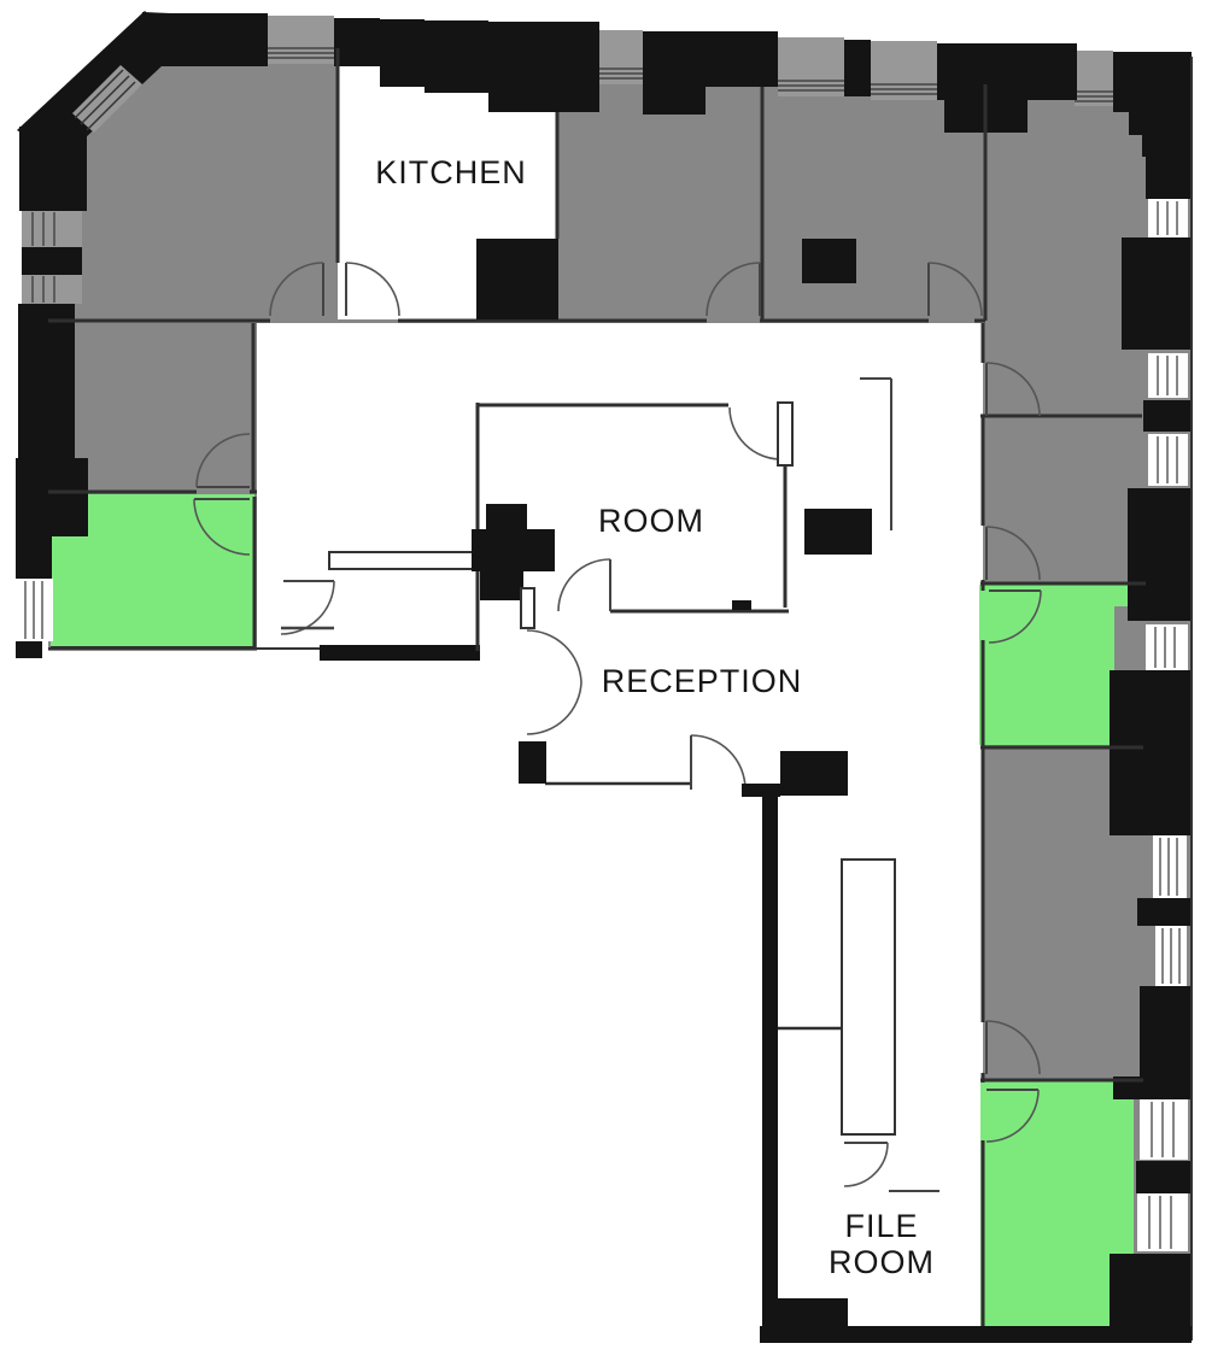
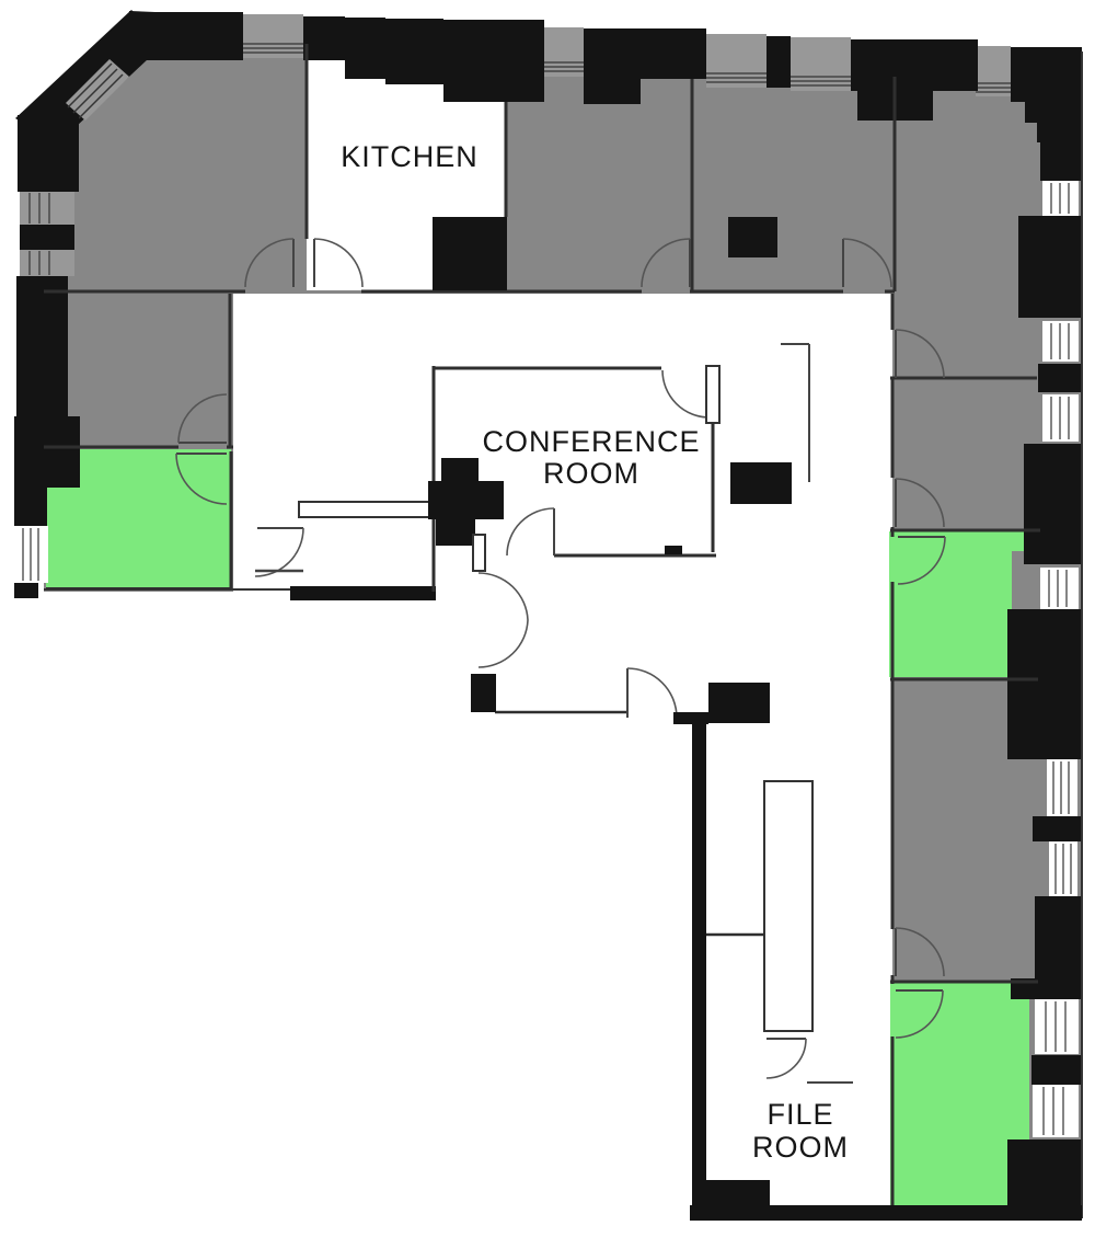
  KITCHEN
+ CONFERENCE
  ROOM
- RECEPTION
  FILE
  ROOM
